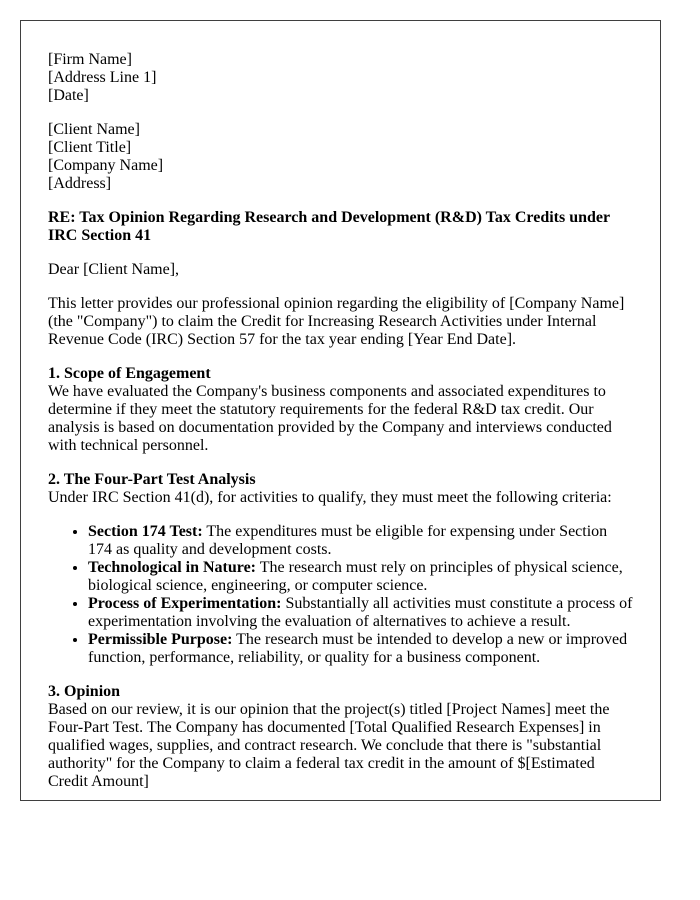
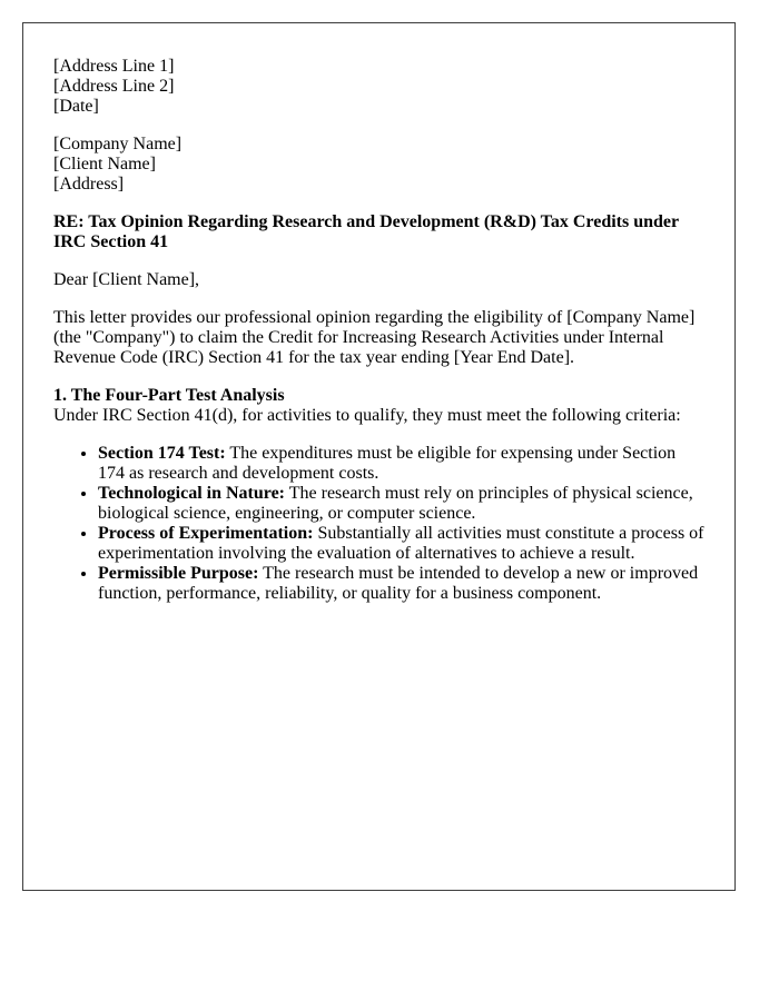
- [Firm Name]
  [Address Line 1]
+ [Address Line 2]
  [Date]
- [Client Name]
+ [Company Name]
- [Client Title]
- [Company Name]
+ [Client Name]
  [Address]
  RE: Tax Opinion Regarding Research and Development (R&D) Tax Credits under IRC Section 41
  Dear [Client Name],
- This letter provides our professional opinion regarding the eligibility of [Company Name] (the "Company") to claim the Credit for Increasing Research Activities under Internal Revenue Code (IRC) Section 57 for the tax year ending [Year End Date].
+ This letter provides our professional opinion regarding the eligibility of [Company Name] (the "Company") to claim the Credit for Increasing Research Activities under Internal Revenue Code (IRC) Section 41 for the tax year ending [Year End Date].
- 1. Scope of Engagement
- We have evaluated the Company's business components and associated expenditures to determine if they meet the statutory requirements for the federal R&D tax credit. Our analysis is based on documentation provided by the Company and interviews conducted with technical personnel.
- 2. The Four-Part Test Analysis
+ 1. The Four-Part Test Analysis
  Under IRC Section 41(d), for activities to qualify, they must meet the following criteria:
- Section 174 Test: The expenditures must be eligible for expensing under Section 174 as quality and development costs.
+ Section 174 Test: The expenditures must be eligible for expensing under Section 174 as research and development costs.
  Technological in Nature: The research must rely on principles of physical science, biological science, engineering, or computer science.
  Process of Experimentation: Substantially all activities must constitute a process of experimentation involving the evaluation of alternatives to achieve a result.
  Permissible Purpose: The research must be intended to develop a new or improved function, performance, reliability, or quality for a business component.
- 3. Opinion
- Based on our review, it is our opinion that the project(s) titled [Project Names] meet the Four-Part Test. The Company has documented [Total Qualified Research Expenses] in qualified wages, supplies, and contract research. We conclude that there is "substantial authority" for the Company to claim a federal tax credit in the amount of $[Estimated Credit Amount]
